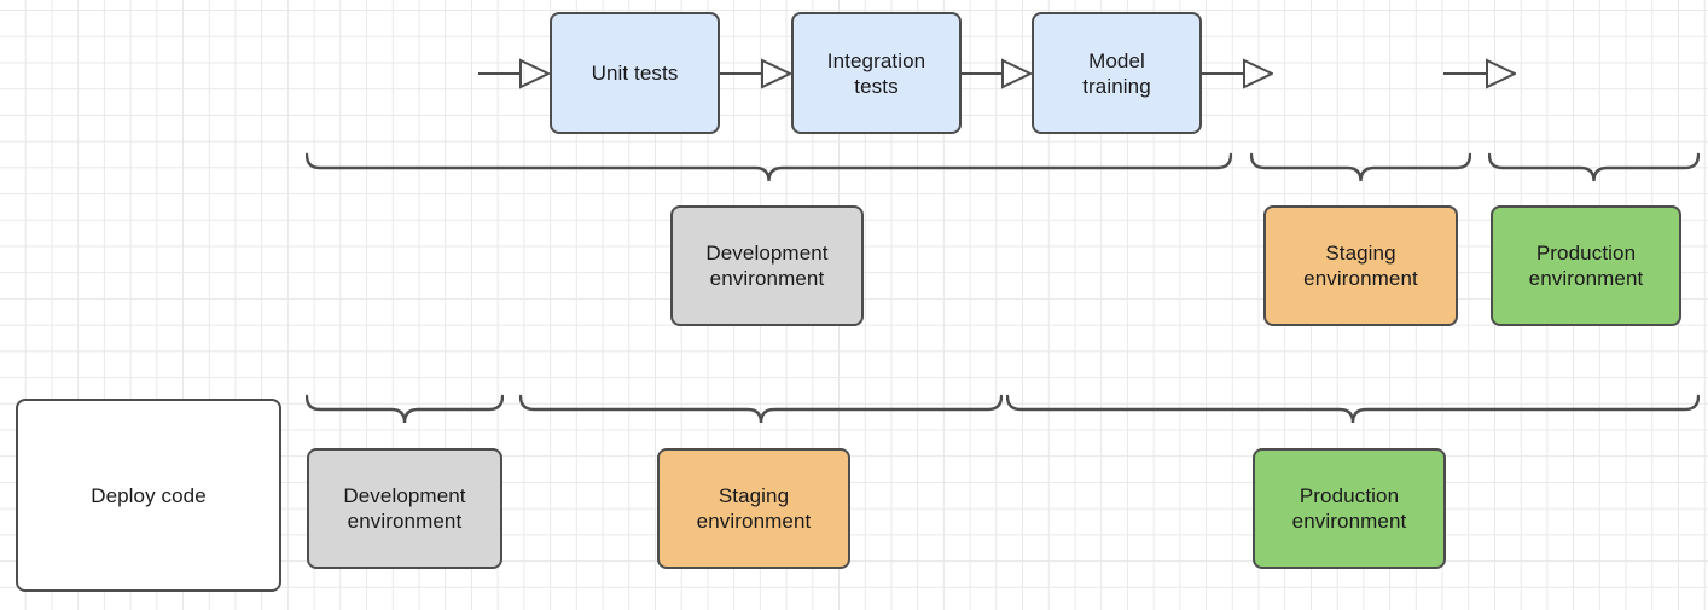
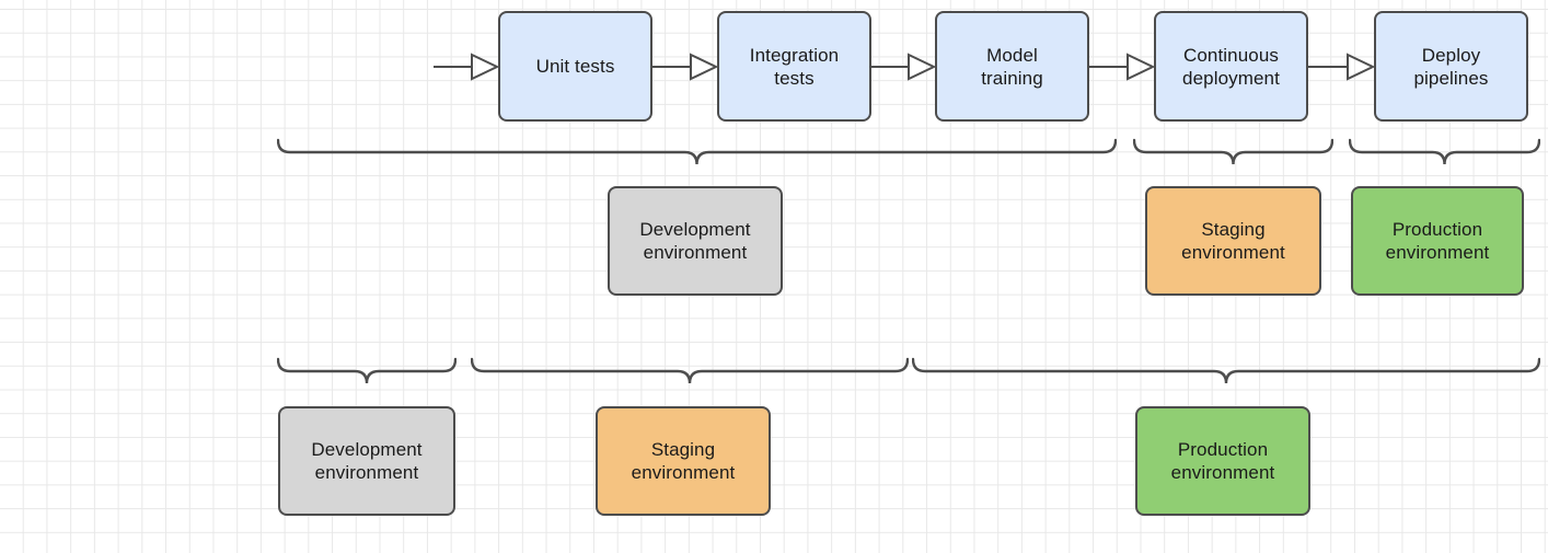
  Unit tests
  Integration
  tests
  Model
  training
+ Continuous
+ deployment
+ Deploy
+ pipelines
  Development
  environment
  Staging
  environment
  Production
  environment
- Deploy code
  Development
  environment
  Staging
  environment
  Production
  environment
